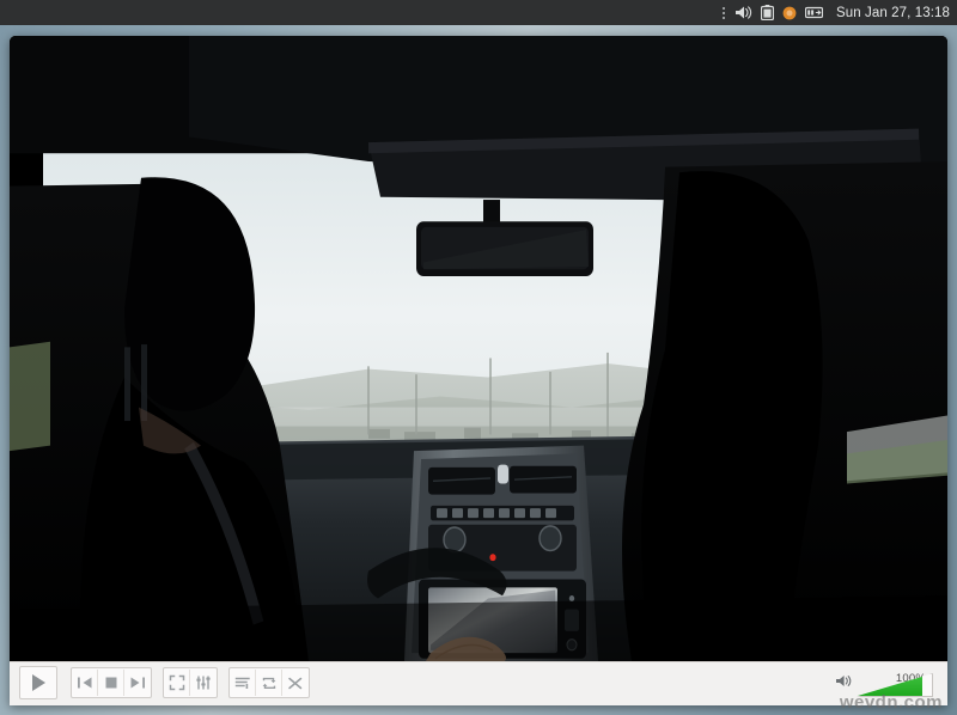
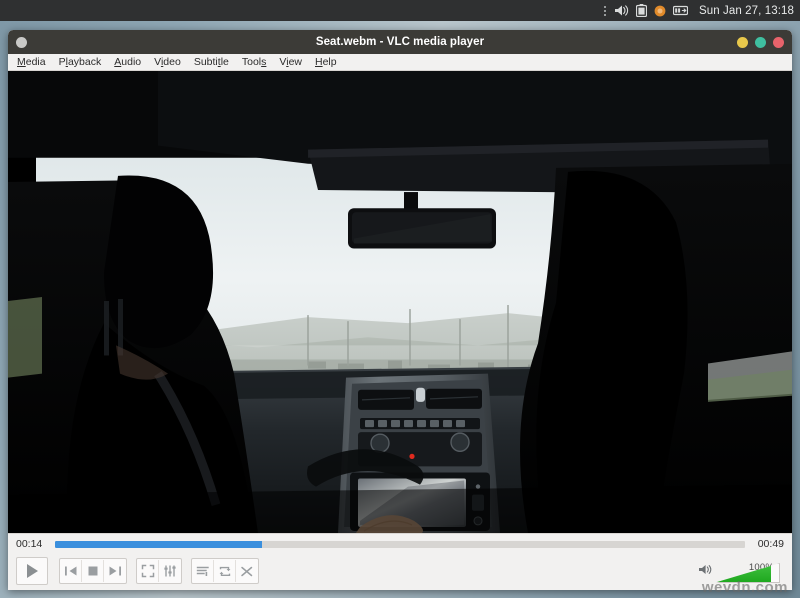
  Sun Jan 27, 13:18
+ Seat.webm - VLC media player
+ Media
+ Playback
+ Audio
+ Video
+ Subtitle
+ Tools
+ View
+ Help
+ 00:14
+ 00:49
  100
  wevdn.com
